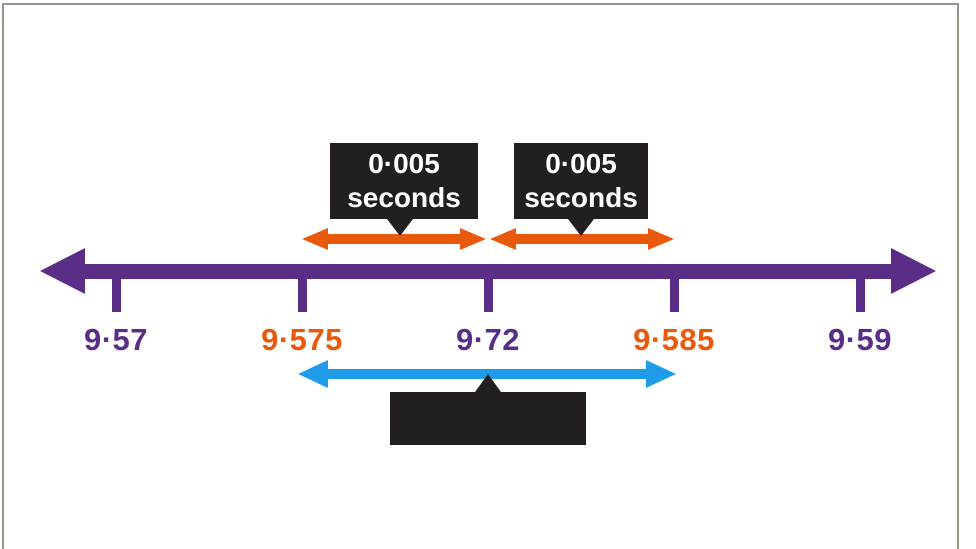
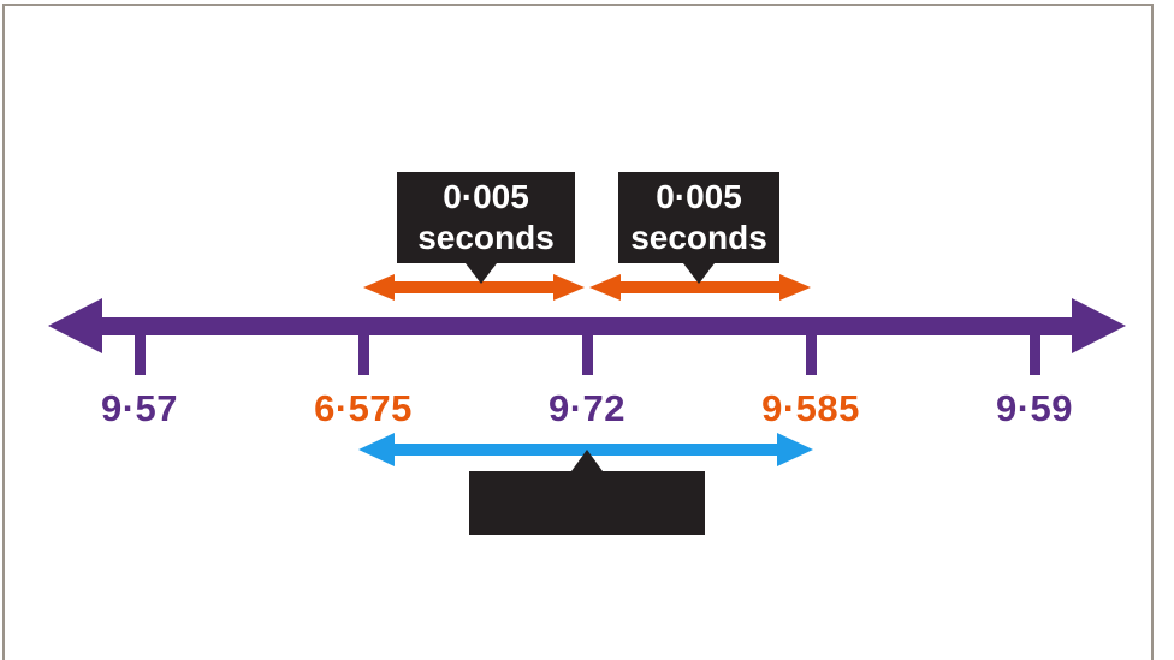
  9·57
- 9·575
+ 6·575
  9·72
  9·585
  9·59
  0·005
  seconds
  0·005
  seconds
